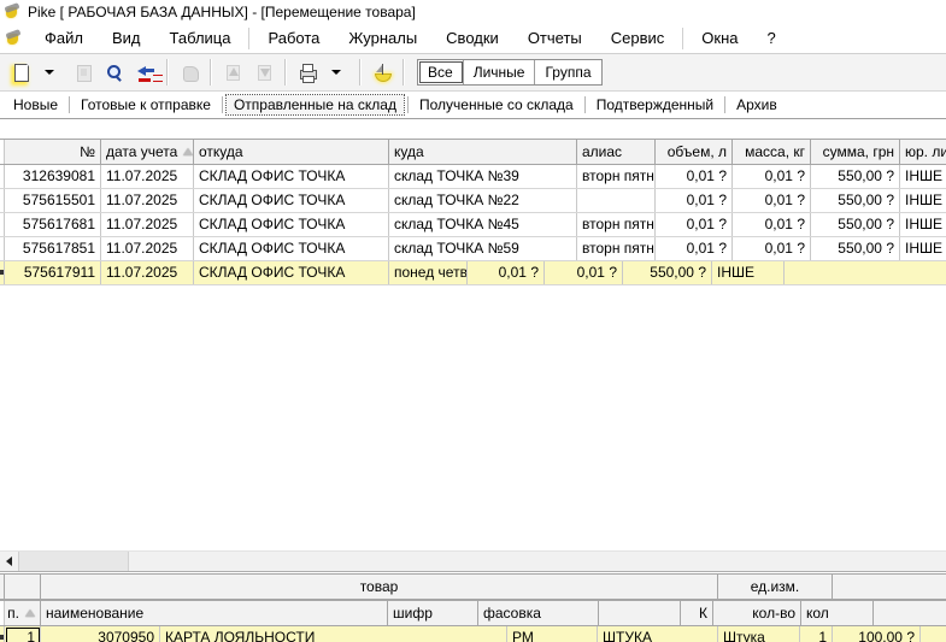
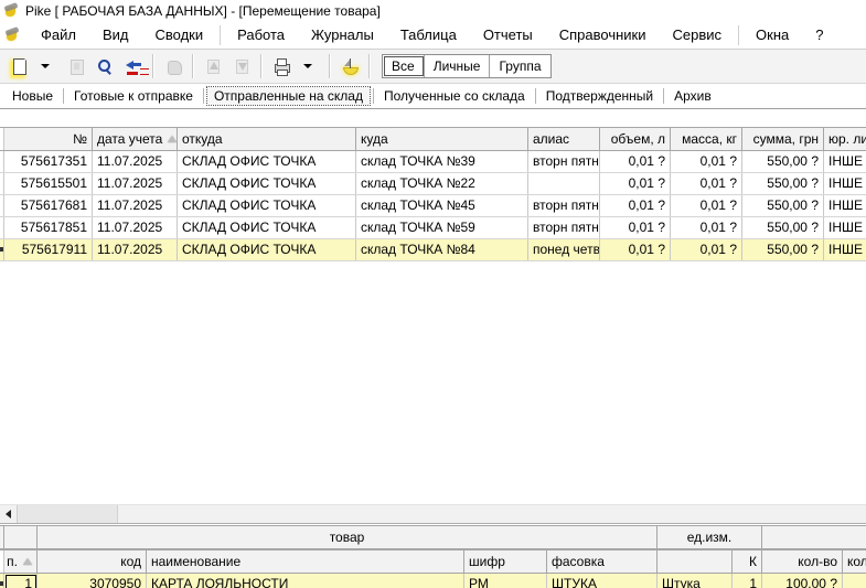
  Pike [ РАБОЧАЯ БАЗА ДАННЫХ] - [Перемещение товара]
  Файл
  Вид
- Таблица
+ Сводки
  Работа
  Журналы
- Сводки
+ Таблица
  Отчеты
+ Справочники
  Сервис
  Окна
  ?
  Все
  Личные
  Группа
  Новые
  Готовые к отправке
  Отправленные на склад
  Полученные со склада
  Подтвержденный
  Архив
  №
  дата учета
  откуда
  куда
  алиас
  объем, л
  масса, кг
  сумма, грн
  юр. ли
- 312639081
+ 575617351
  11.07.2025
  СКЛАД ОФИС ТОЧКА
  склад ТОЧКА №39
  вторн пятн
  0,01 ?
  0,01 ?
  550,00 ?
  ІНШЕ
  575615501
  11.07.2025
  СКЛАД ОФИС ТОЧКА
  склад ТОЧКА №22
  0,01 ?
  0,01 ?
  550,00 ?
  ІНШЕ
  575617681
  11.07.2025
  СКЛАД ОФИС ТОЧКА
  склад ТОЧКА №45
  вторн пятн
  0,01 ?
  0,01 ?
  550,00 ?
  ІНШЕ
  575617851
  11.07.2025
  СКЛАД ОФИС ТОЧКА
  склад ТОЧКА №59
  вторн пятн
  0,01 ?
  0,01 ?
  550,00 ?
  ІНШЕ
  575617911
  11.07.2025
  СКЛАД ОФИС ТОЧКА
+ склад ТОЧКА №84
  понед четв
  0,01 ?
  0,01 ?
  550,00 ?
  ІНШЕ
  товар
  ед.изм.
  п.
+ код
  наименование
  шифр
  фасовка
  К
  кол-во
  кол
  1
  3070950
  КАРТА ЛОЯЛЬНОСТИ
  РМ
  ШТУКА
  Штука
  1
  100,00 ?
